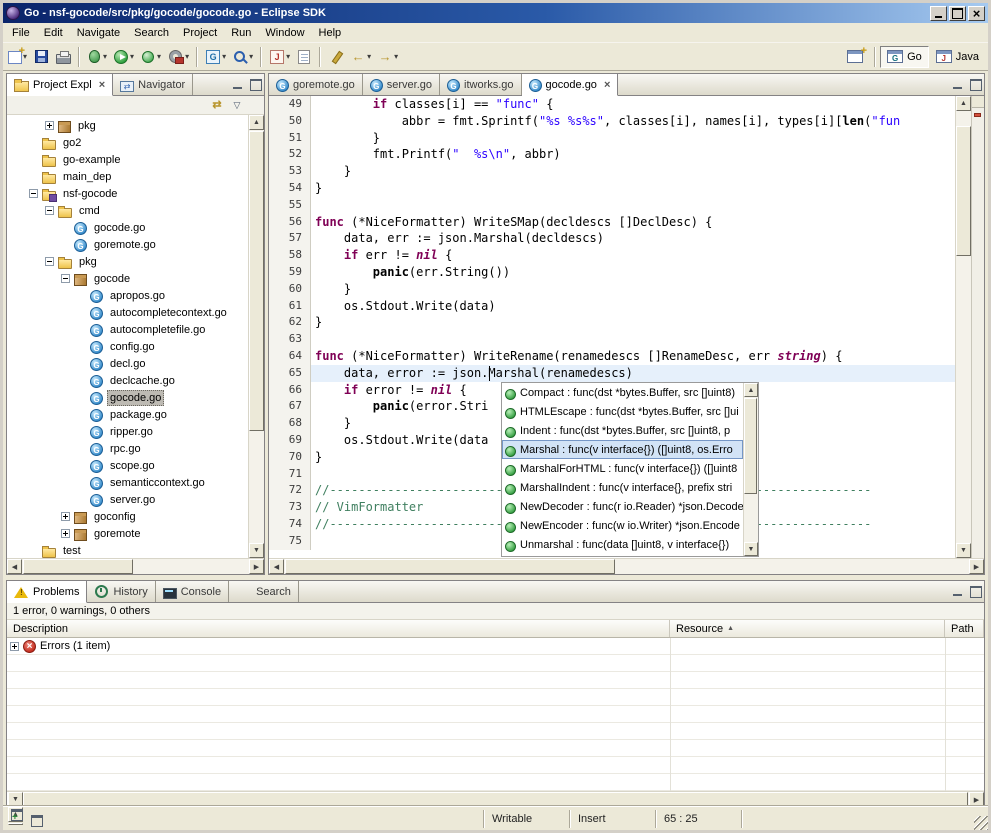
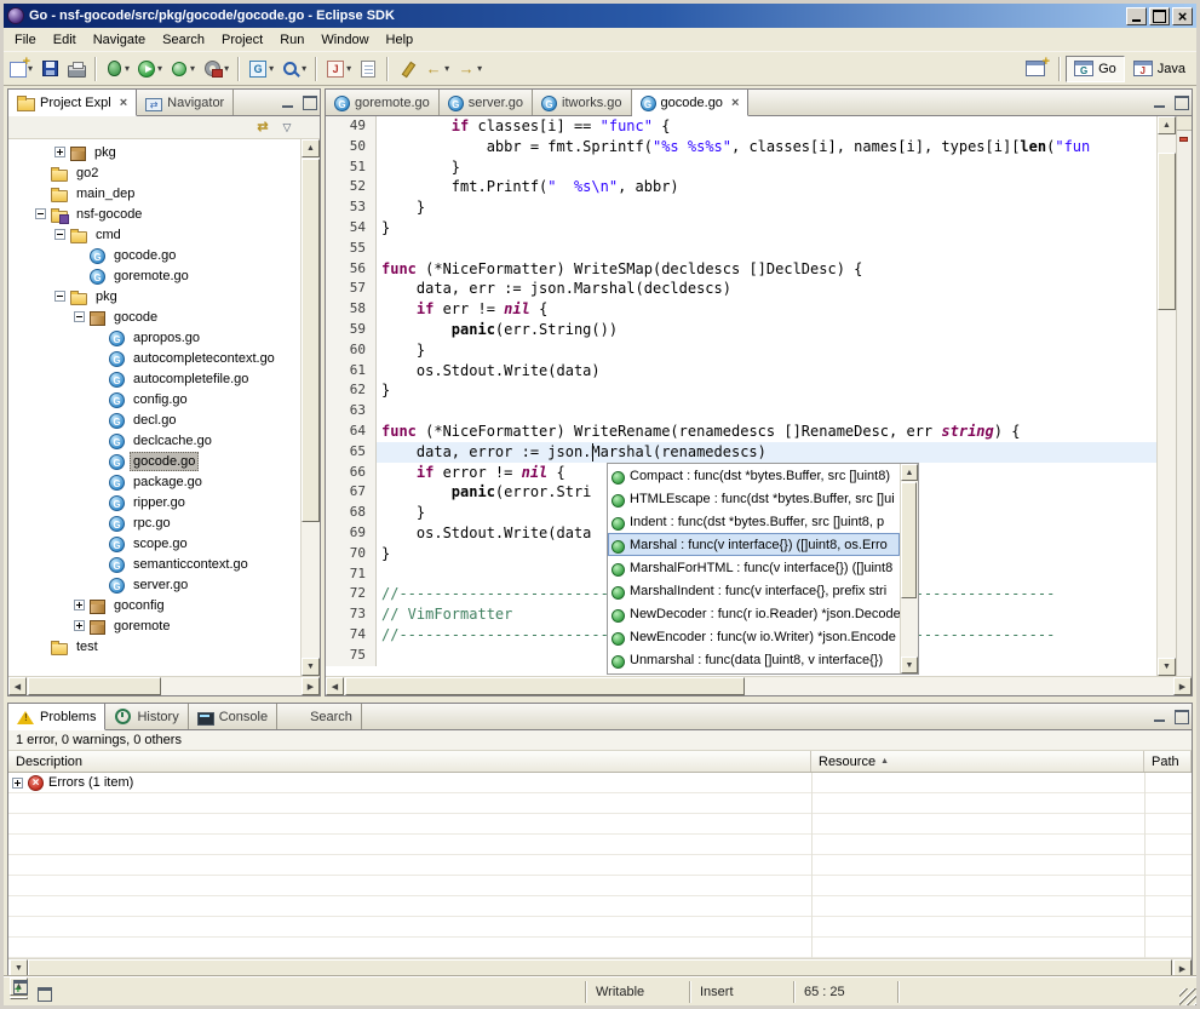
  Go - nsf-gocode/src/pkg/gocode/gocode.go - Eclipse SDK
  File
  Edit
  Navigate
  Search
  Project
  Run
  Window
  Help
  ▾
  ▾
  ▾
  ▾
  ▾
  ▾
  ▾
  ▾
  ▾
  ▾
  Go
  Java
  Project Expl
  ×
  Navigator
  pkg
  go2
- go-example
  main_dep
  nsf-gocode
  cmd
  gocode.go
  goremote.go
  pkg
  gocode
  apropos.go
  autocompletecontext.go
  autocompletefile.go
  config.go
  decl.go
  declcache.go
  gocode.go
  package.go
  ripper.go
  rpc.go
  scope.go
  semanticcontext.go
  server.go
  goconfig
  goremote
  test
  goremote.go
  server.go
  itworks.go
  gocode.go
  ×
  49
  if classes[i] == "func" {
  50
  abbr = fmt.Sprintf("%s %s%s", classes[i], names[i], types[i][len("fun
  51
  }
  52
  fmt.Printf(" %s\n", abbr)
  53
  }
  54
  }
  55
  56
  func (*NiceFormatter) WriteSMap(decldescs []DeclDesc) {
  57
  data, err := json.Marshal(decldescs)
  58
  if err != nil {
  59
  panic(err.String())
  60
  }
  61
  os.Stdout.Write(data)
  62
  }
  63
  64
  func (*NiceFormatter) WriteRename(renamedescs []RenameDesc, err string) {
  65
  data, error := json.Marshal(renamedescs)
  66
  if error != nil {
  67
  panic(error.Stri
  68
  }
  69
  os.Stdout.Write(data
  70
  }
  71
  72
  73
  // VimFormatter
  74
  75
  Compact : func(dst *bytes.Buffer, src []uint8)
  HTMLEscape : func(dst *bytes.Buffer, src []ui
  Indent : func(dst *bytes.Buffer, src []uint8, p
  Marshal : func(v interface{}) ([]uint8, os.Erro
  MarshalForHTML : func(v interface{}) ([]uint8
  MarshalIndent : func(v interface{}, prefix stri
  NewDecoder : func(r io.Reader) *json.Decode
  NewEncoder : func(w io.Writer) *json.Encode
  Unmarshal : func(data []uint8, v interface{})
  Problems
  History
  Console
  Search
  1 error, 0 warnings, 0 others
  Description
  Resource
  Path
  Errors (1 item)
  Writable
  Insert
  65 : 25
